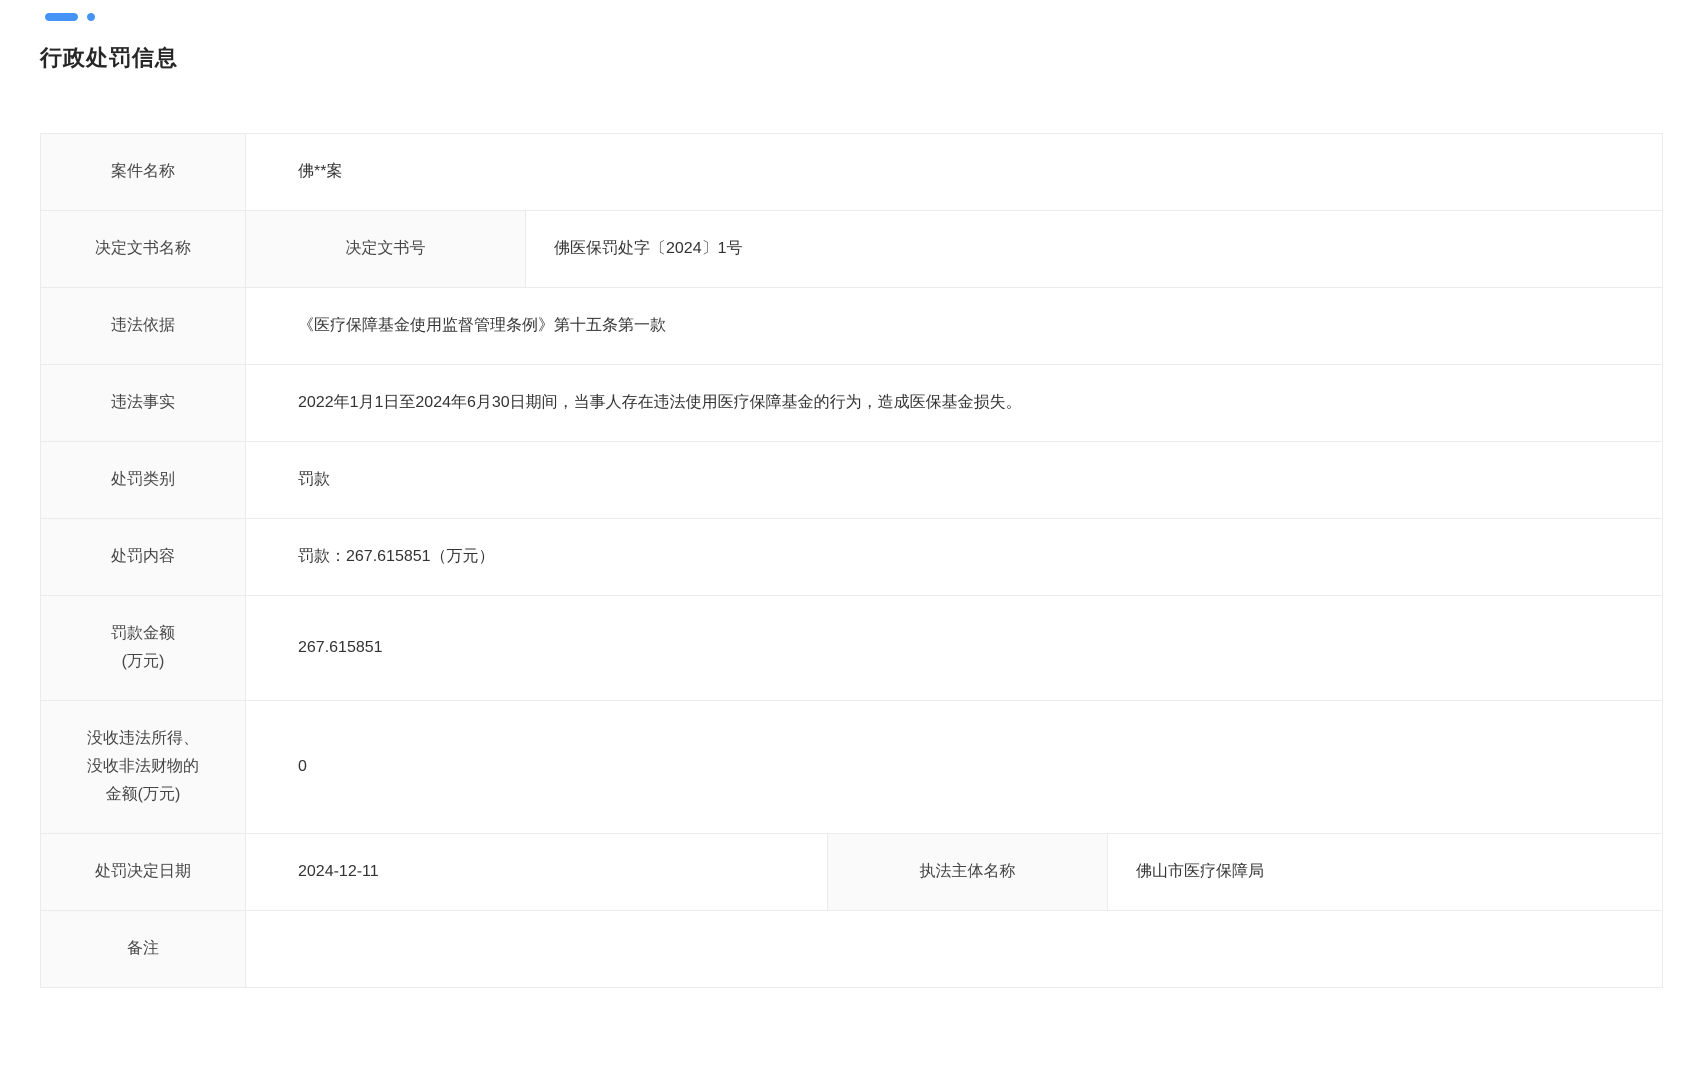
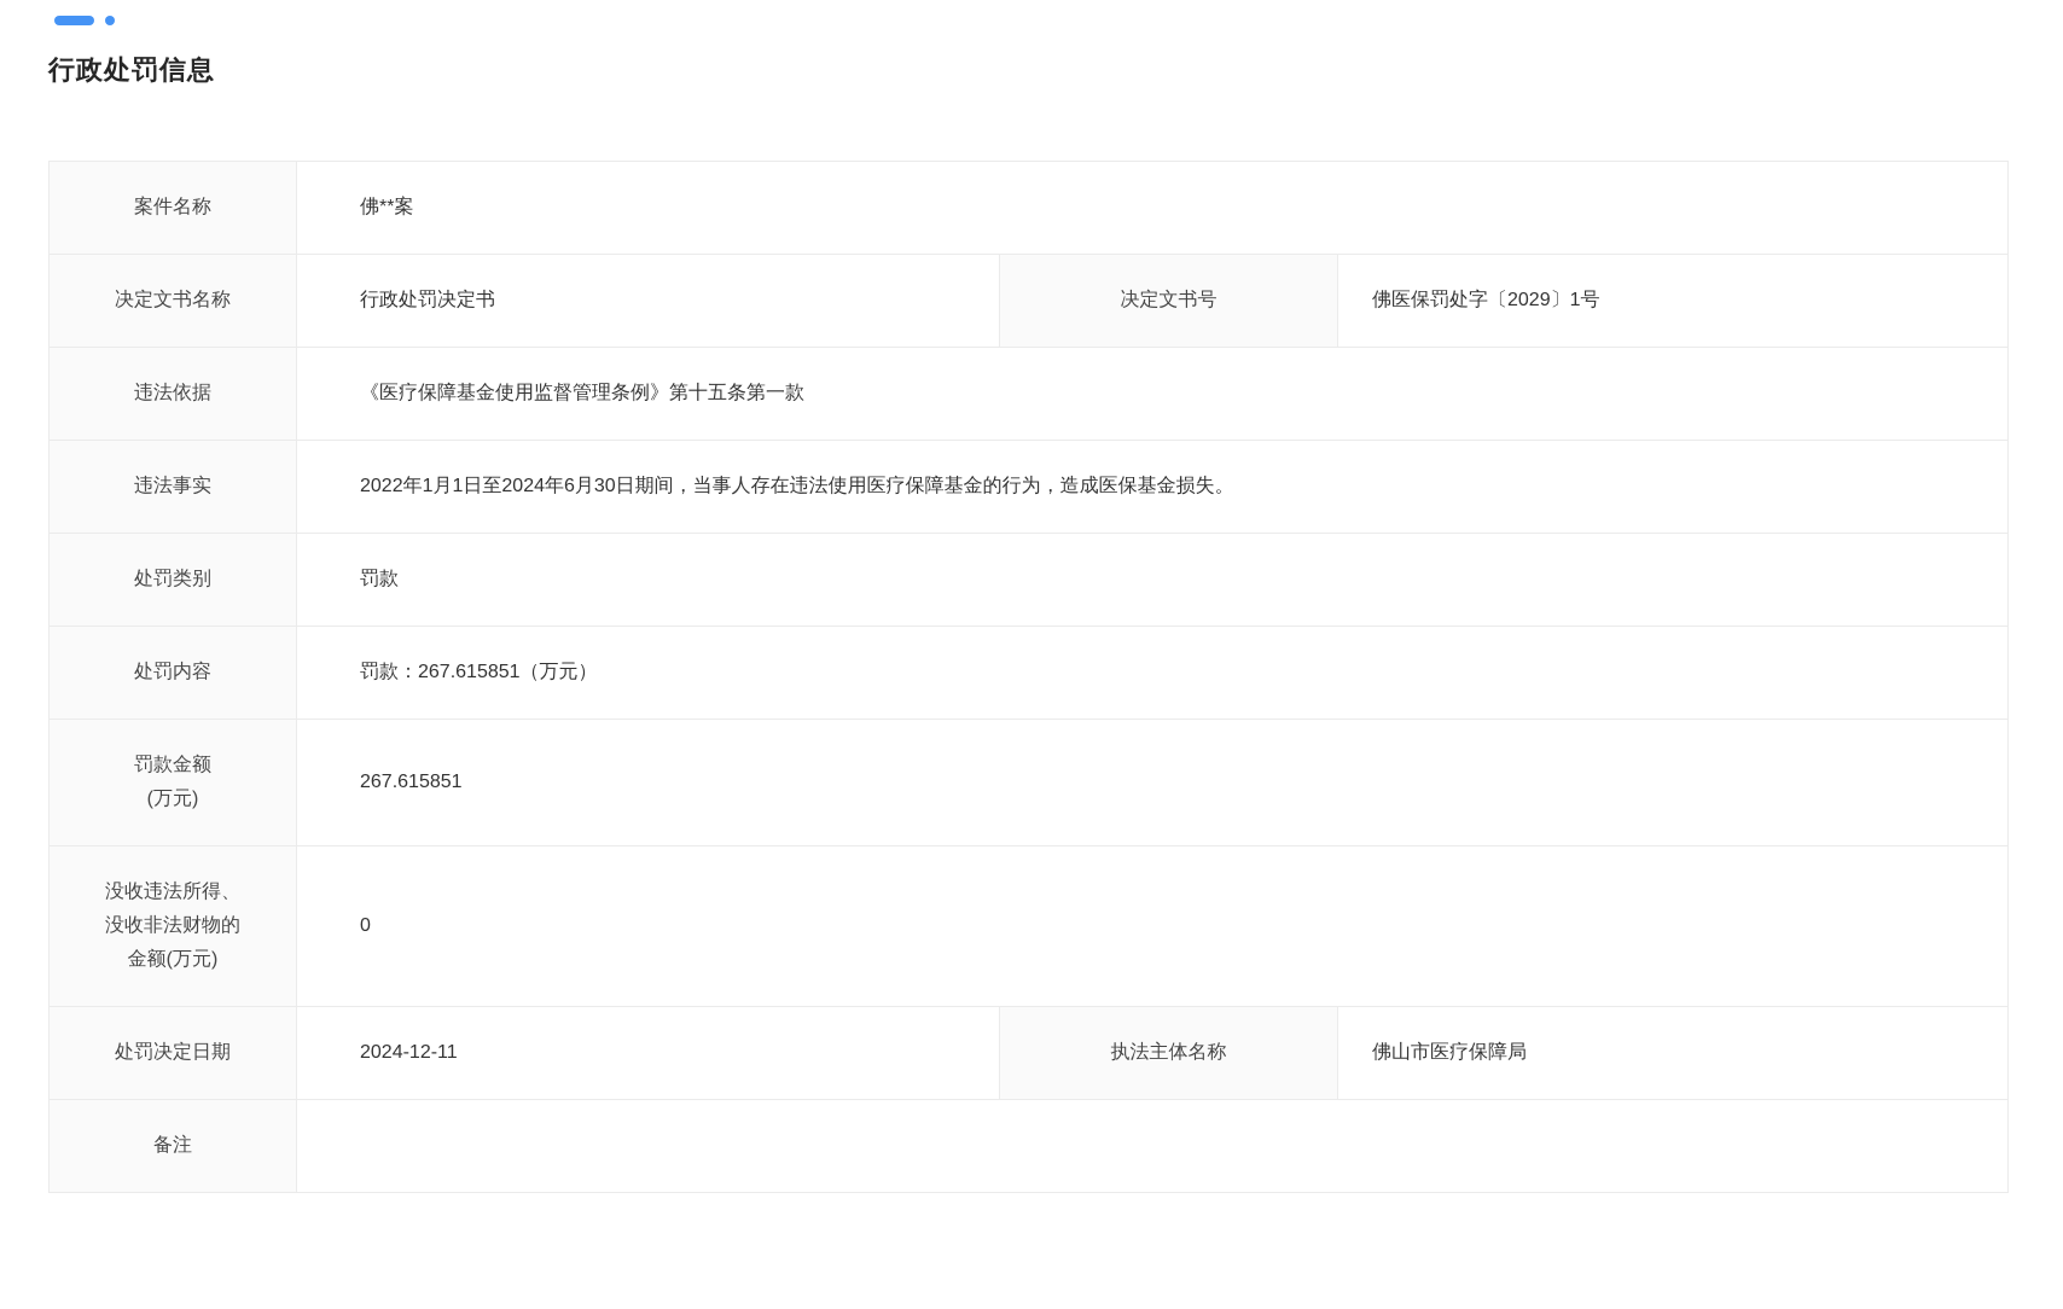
  行政处罚信息
  案件名称
  佛**案
  决定文书名称
+ 行政处罚决定书
  决定文书号
- 佛医保罚处字〔2024〕1号
+ 佛医保罚处字〔2029〕1号
  违法依据
  《医疗保障基金使用监督管理条例》第十五条第一款
  违法事实
  2022年1月1日至2024年6月30日期间，当事人存在违法使用医疗保障基金的行为，造成医保基金损失。
  处罚类别
  罚款
  处罚内容
  罚款：267.615851（万元）
  罚款金额
  (万元)
  267.615851
  没收违法所得、
  没收非法财物的
  金额(万元)
  0
  处罚决定日期
  2024-12-11
  执法主体名称
  佛山市医疗保障局
  备注
